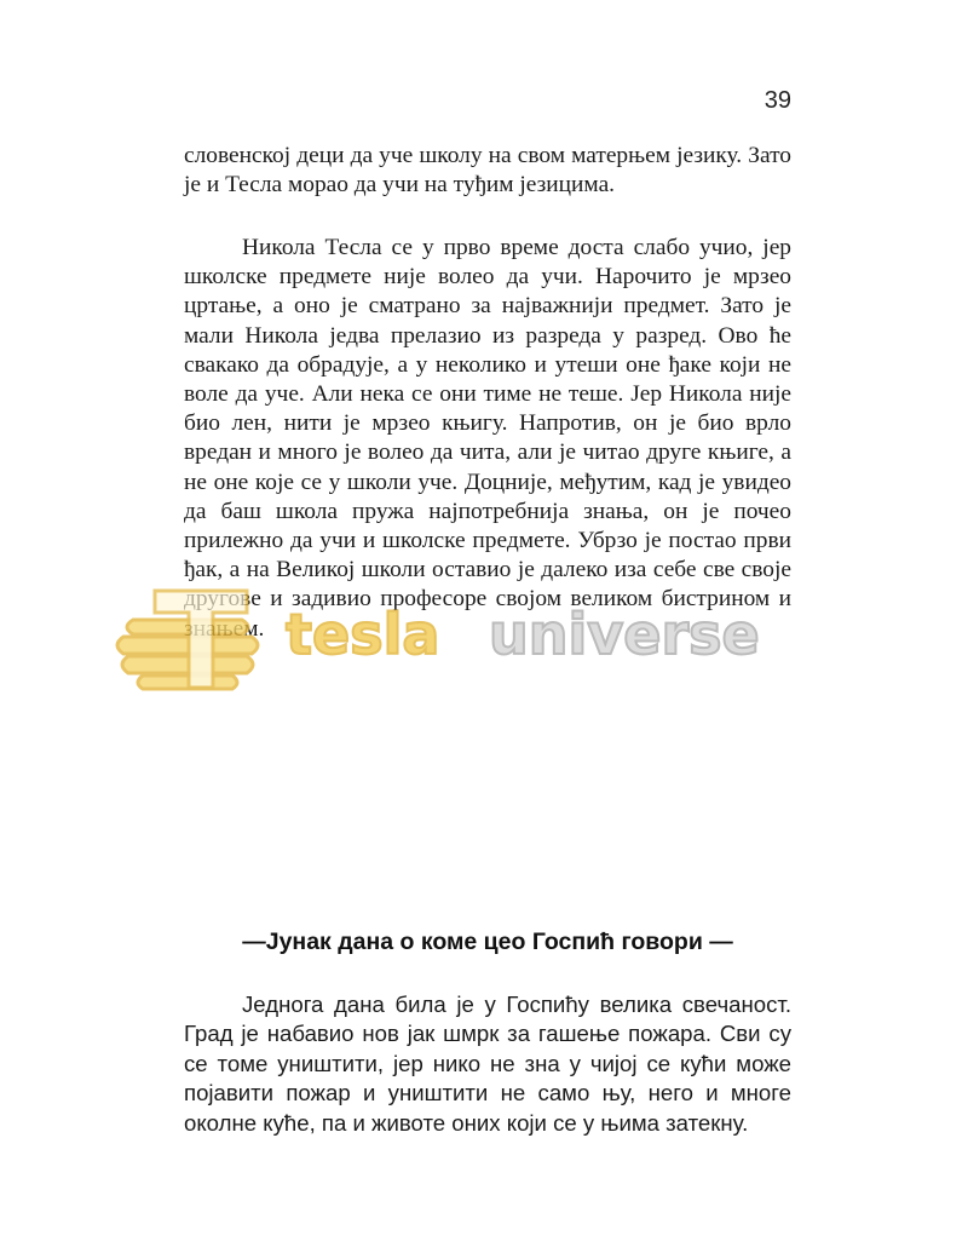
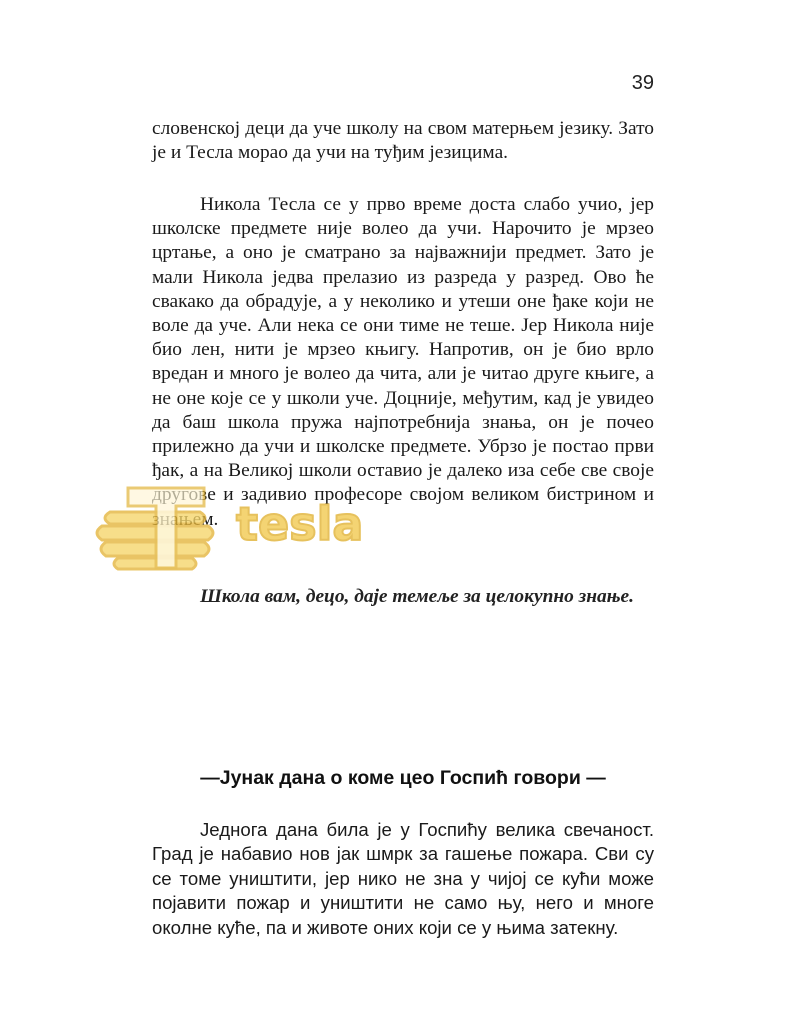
  39
  словенској деци да уче школу на свом матерњем језику. Зато је и Тесла морао да учи на туђим језицима.
  Никола Тесла се у прво време доста слабо учио, јер школске предмете није волео да учи. Нарочито је мрзео цртање, а оно је сматрано за најважнији предмет. Зато је мали Никола једва прелазио из разреда у разред. Ово ће свакако да обрадује, а у неколико и утеши оне ђаке који не воле да уче. Али нека се они тиме не теше. Јер Никола није био лен, нити је мрзео књигу. Напротив, он је био врло вредан и много је волео да чита, али је читао друге књиге, а не оне које се у школи уче. Доцније, међутим, кад је увидео да баш школа пружа најпотребнија знања, он је почео прилежно да учи и школске предмете. Убрзо је постао први ђак, а на Великој школи оставио је далеко иза себе све своје другове и задивио професоре својом великом бистрином и знањем.
+ Школа вам, децо, даје темеље за целокупно знање.
  —Јунак дана о коме цео Госпић говори —
  Једнога дана била је у Госпићу велика свечаност. Град је набавио нов јак шмрк за гашење пожара. Сви су се томе уништити, јер нико не зна у чијој се кући може појавити пожар и уништити не само њу, него и многе околне куће, па и животе оних који се у њима затекну.
  tesla
- universe
